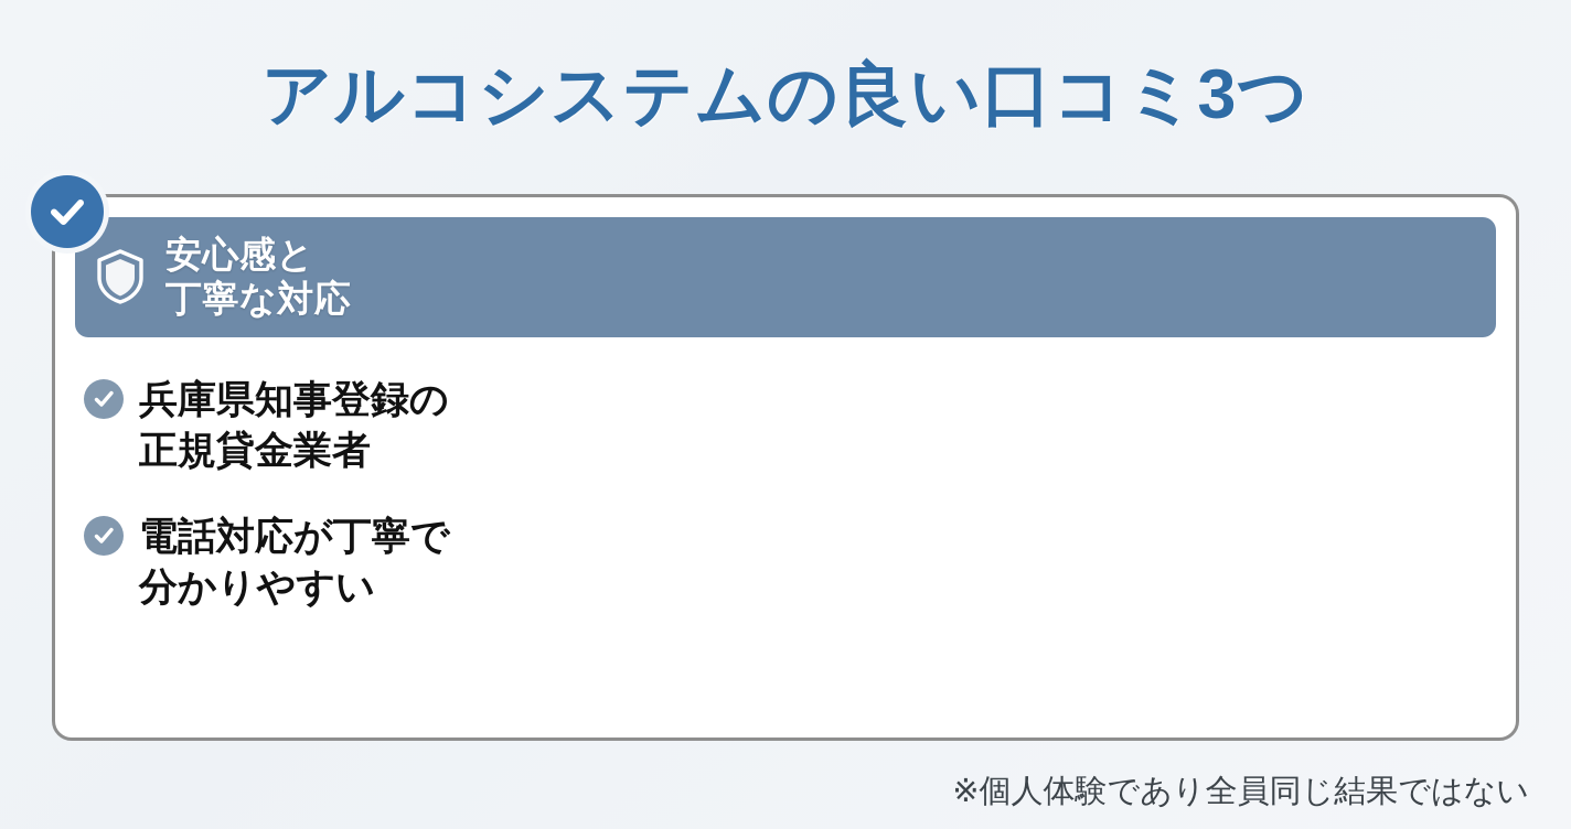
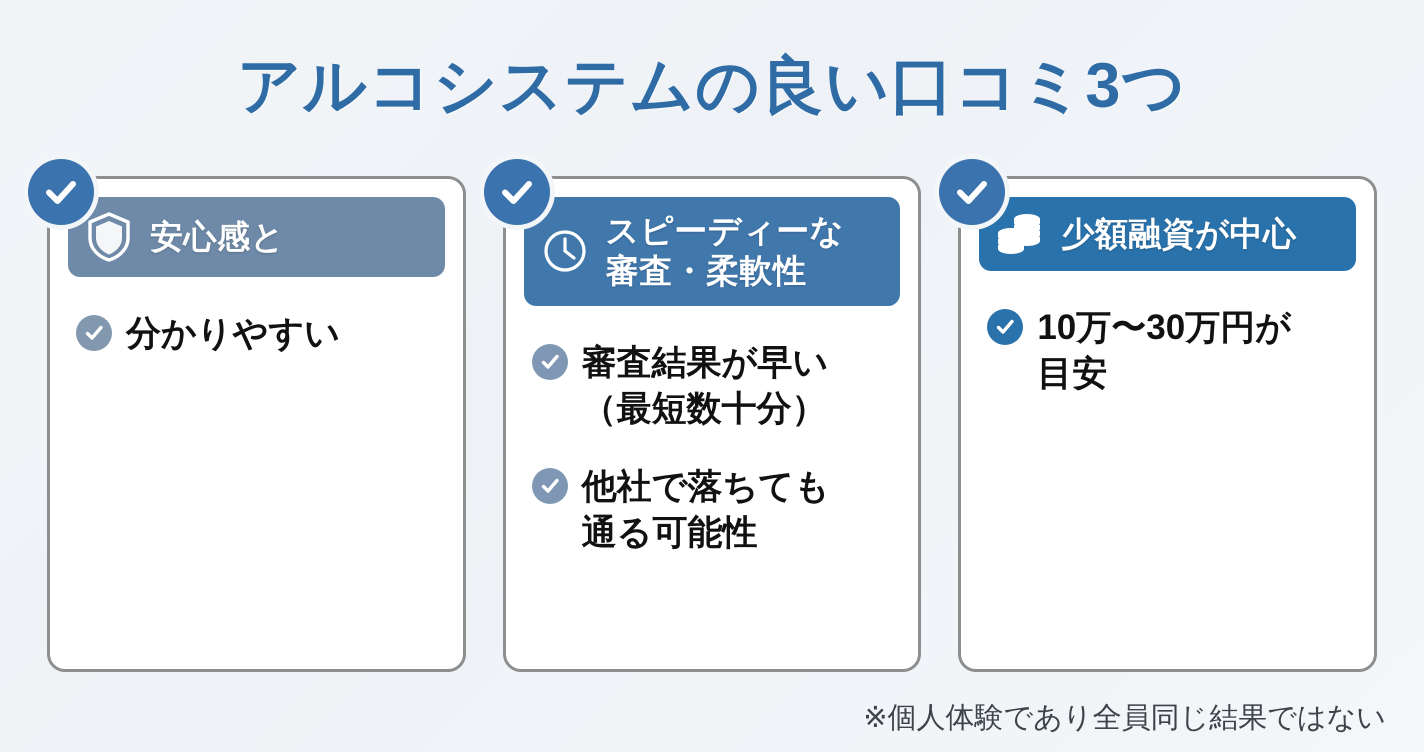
  アルコシステムの良い口コミ3つ
  安心感と
- 丁寧な対応
- 兵庫県知事登録の
- 正規貸金業者
- 電話対応が丁寧で
  分かりやすい
+ スピーディーな
+ 審査・柔軟性
+ 審査結果が早い
+ （最短数十分）
+ 他社で落ちても
+ 通る可能性
+ 少額融資が中心
+ 10万〜30万円が
+ 目安
  ※個人体験であり全員同じ結果ではない
